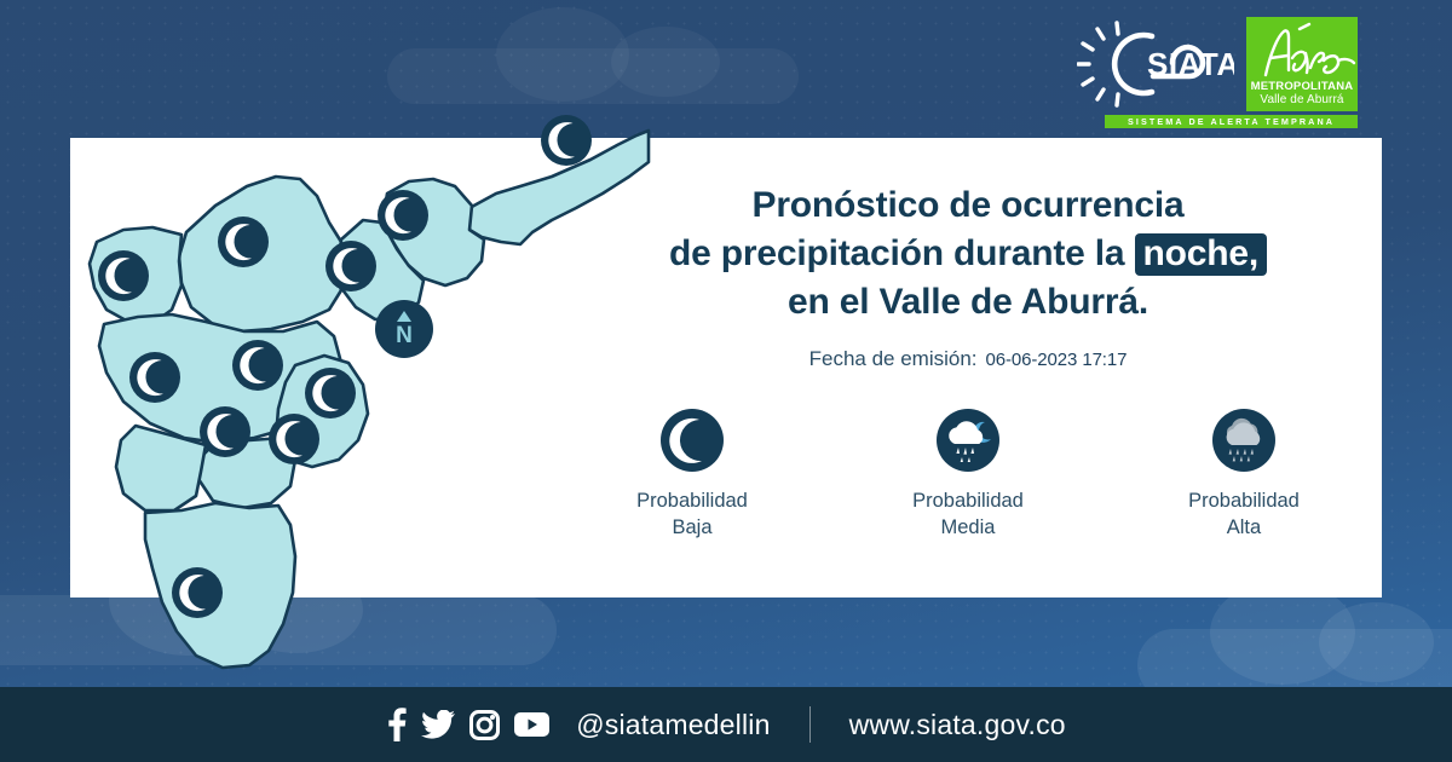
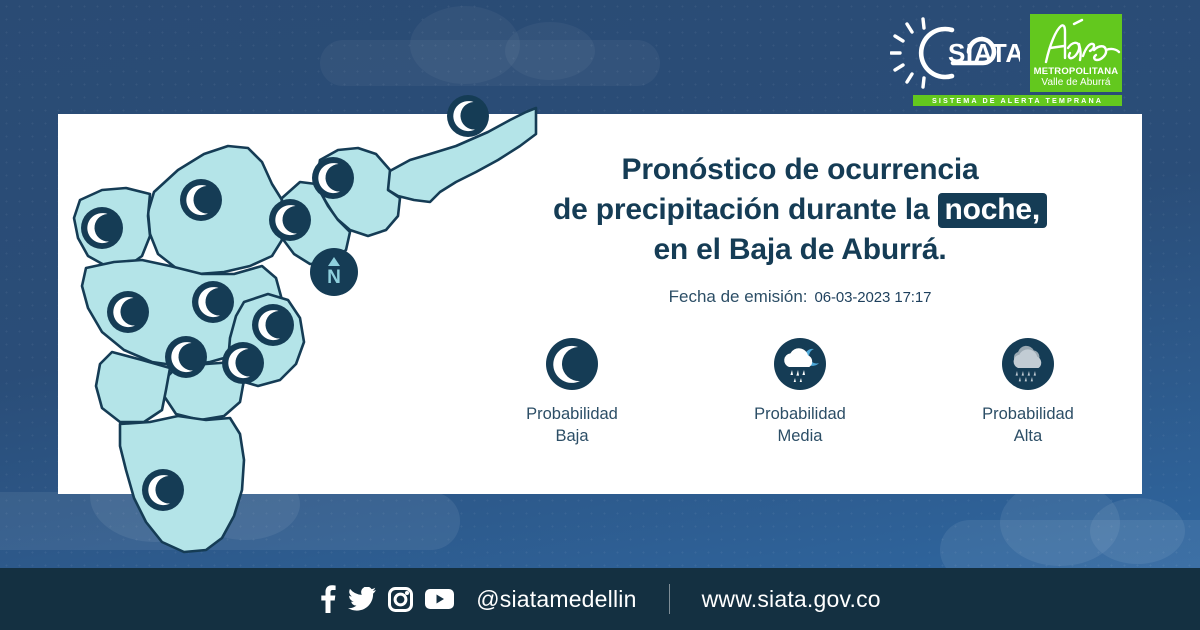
  SIATA
  METROPOLITANA
  Valle de Aburrá
  SISTEMA DE ALERTA TEMPRANA
  N
  Pronóstico de ocurrencia
  de precipitación durante la noche,
- en el Valle de Aburrá.
+ en el Baja de Aburrá.
  Fecha de emisión:
- 06-06-2023 17:17
+ 06-03-2023 17:17
  Probabilidad
  Baja
  Probabilidad
  Media
  Probabilidad
  Alta
  @siatamedellin
  www.siata.gov.co
